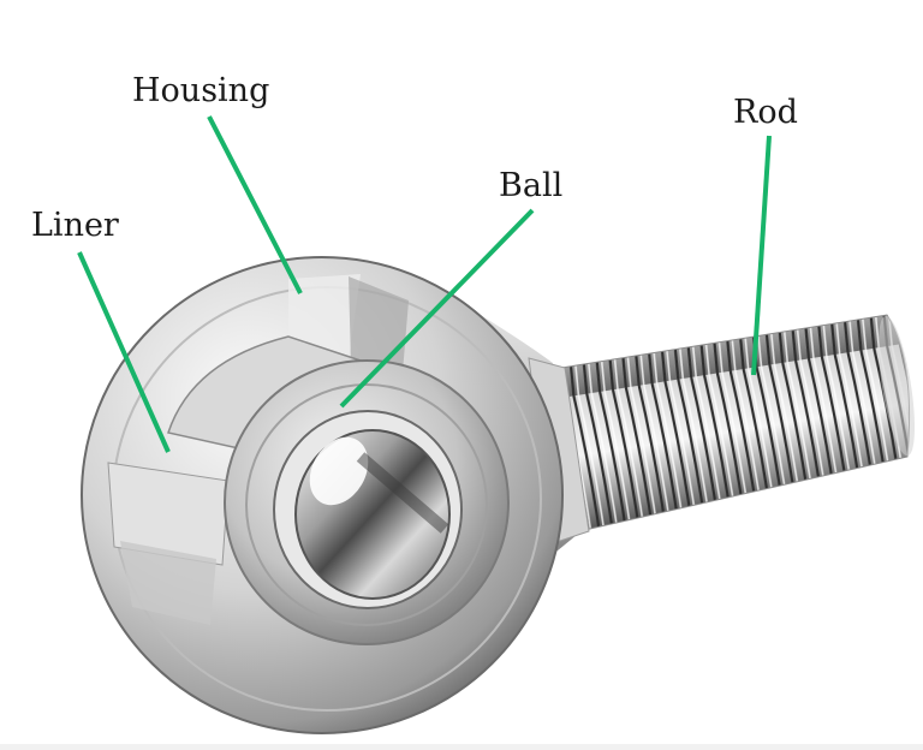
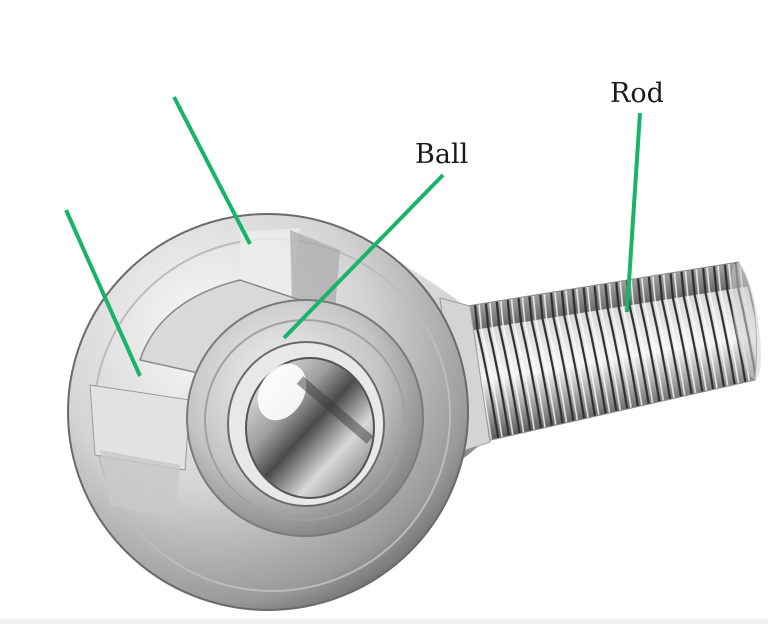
- Housing
- Liner
  Ball
  Rod
